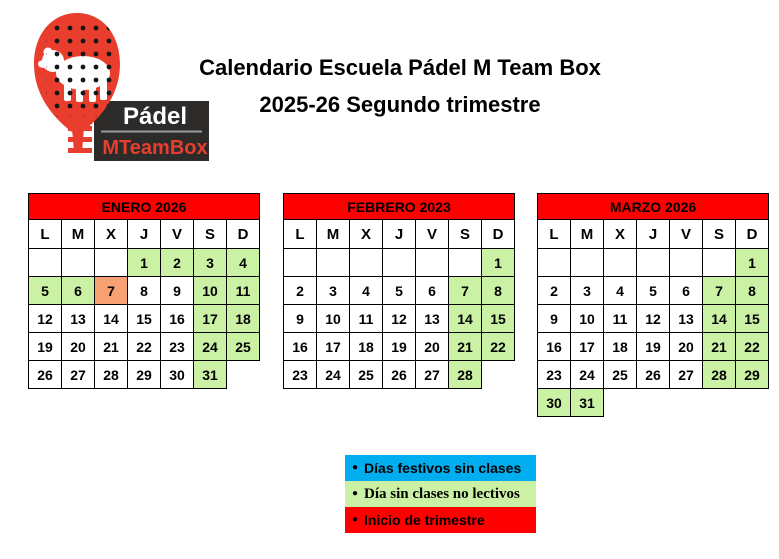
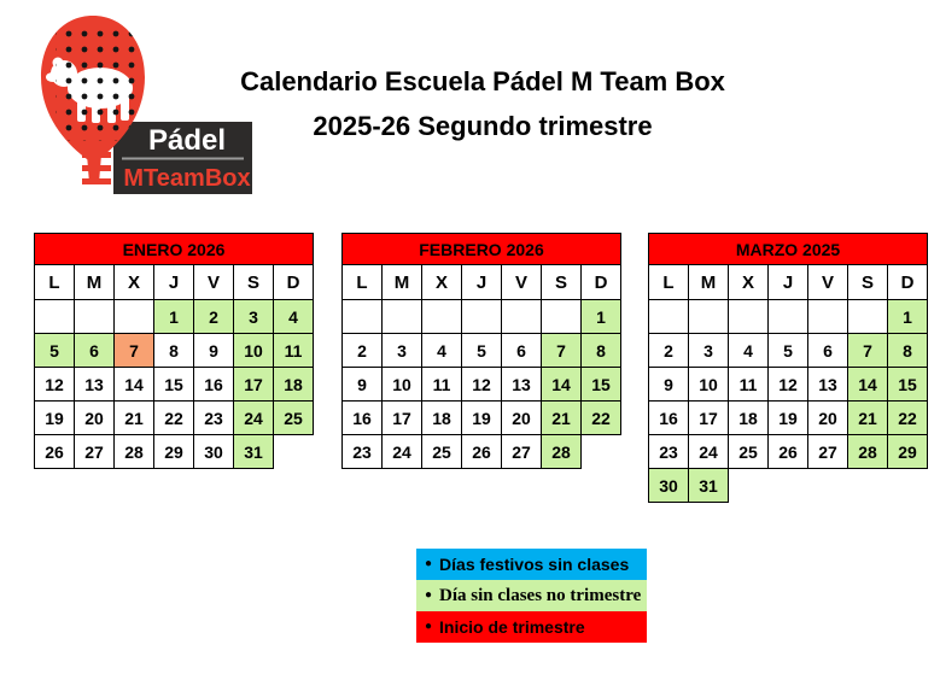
  Pádel
  MTeamBox
  Calendario Escuela Pádel M Team Box
  2025-26 Segundo trimestre
  ENERO 2026
  L	M	X	J	V	S	D
  			1	2	3	4
  5	6	7	8	9	10	11
  12	13	14	15	16	17	18
  19	20	21	22	23	24	25
  26	27	28	29	30	31
- FEBRERO 2023
+ FEBRERO 2026
  L	M	X	J	V	S	D
  						1
  2	3	4	5	6	7	8
  9	10	11	12	13	14	15
  16	17	18	19	20	21	22
  23	24	25	26	27	28
- MARZO 2026
+ MARZO 2025
  L	M	X	J	V	S	D
  						1
  2	3	4	5	6	7	8
  9	10	11	12	13	14	15
  16	17	18	19	20	21	22
  23	24	25	26	27	28	29
  30	31
  ●
  Días festivos sin clases
  ●
- Día sin clases no lectivos
+ Día sin clases no trimestre
  ●
  Inicio de trimestre
